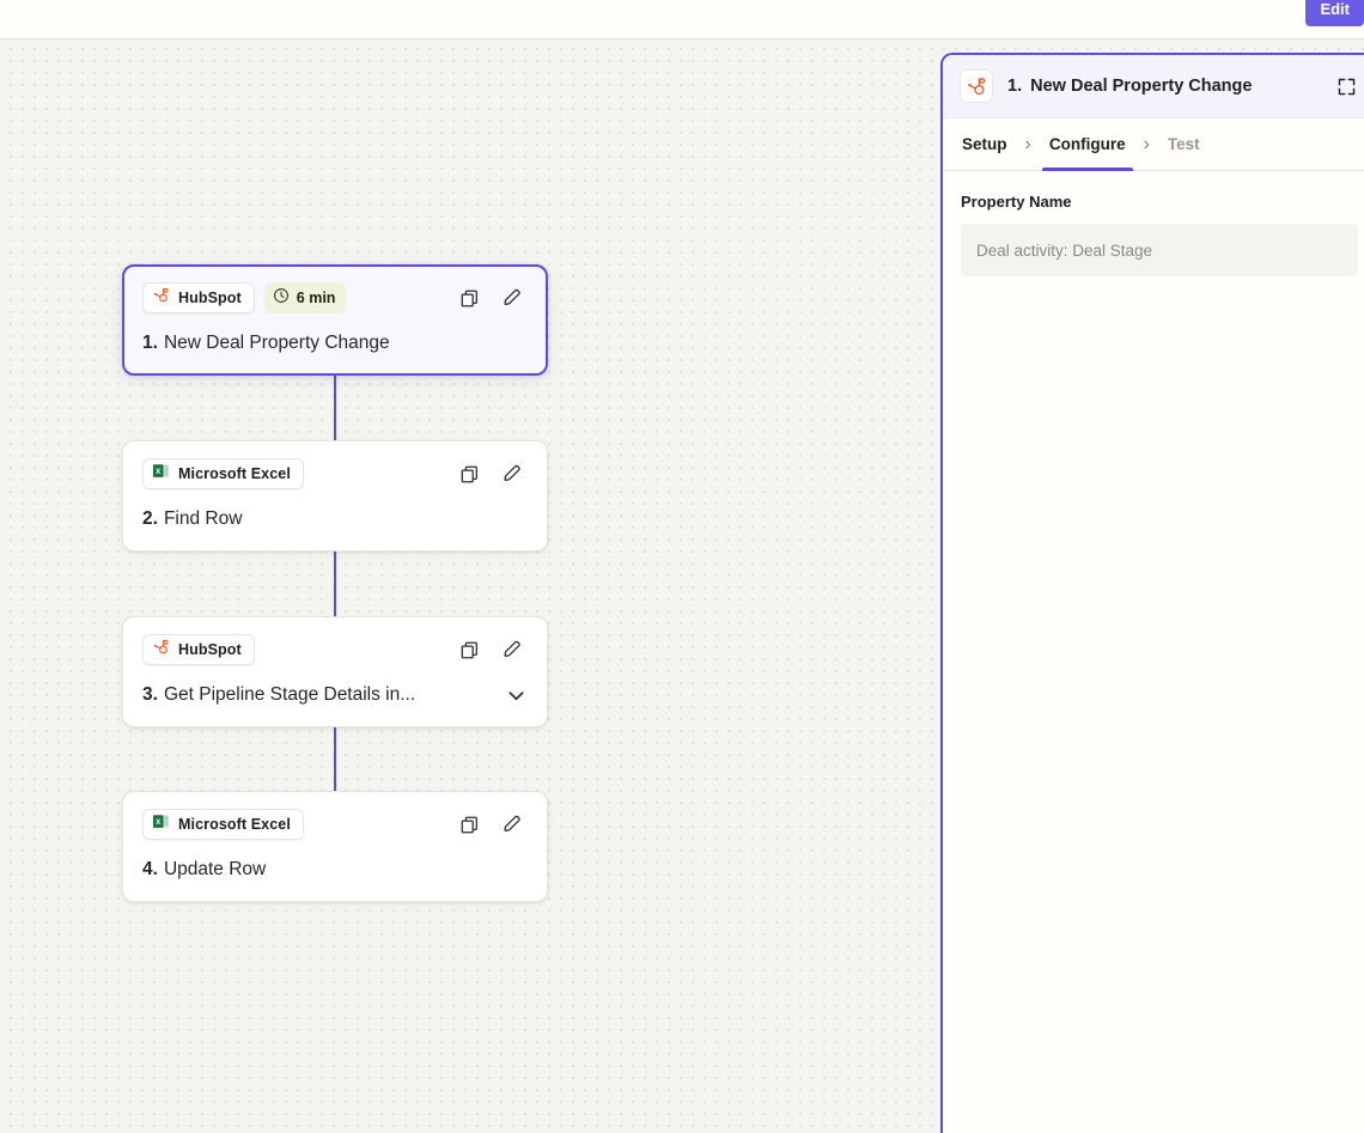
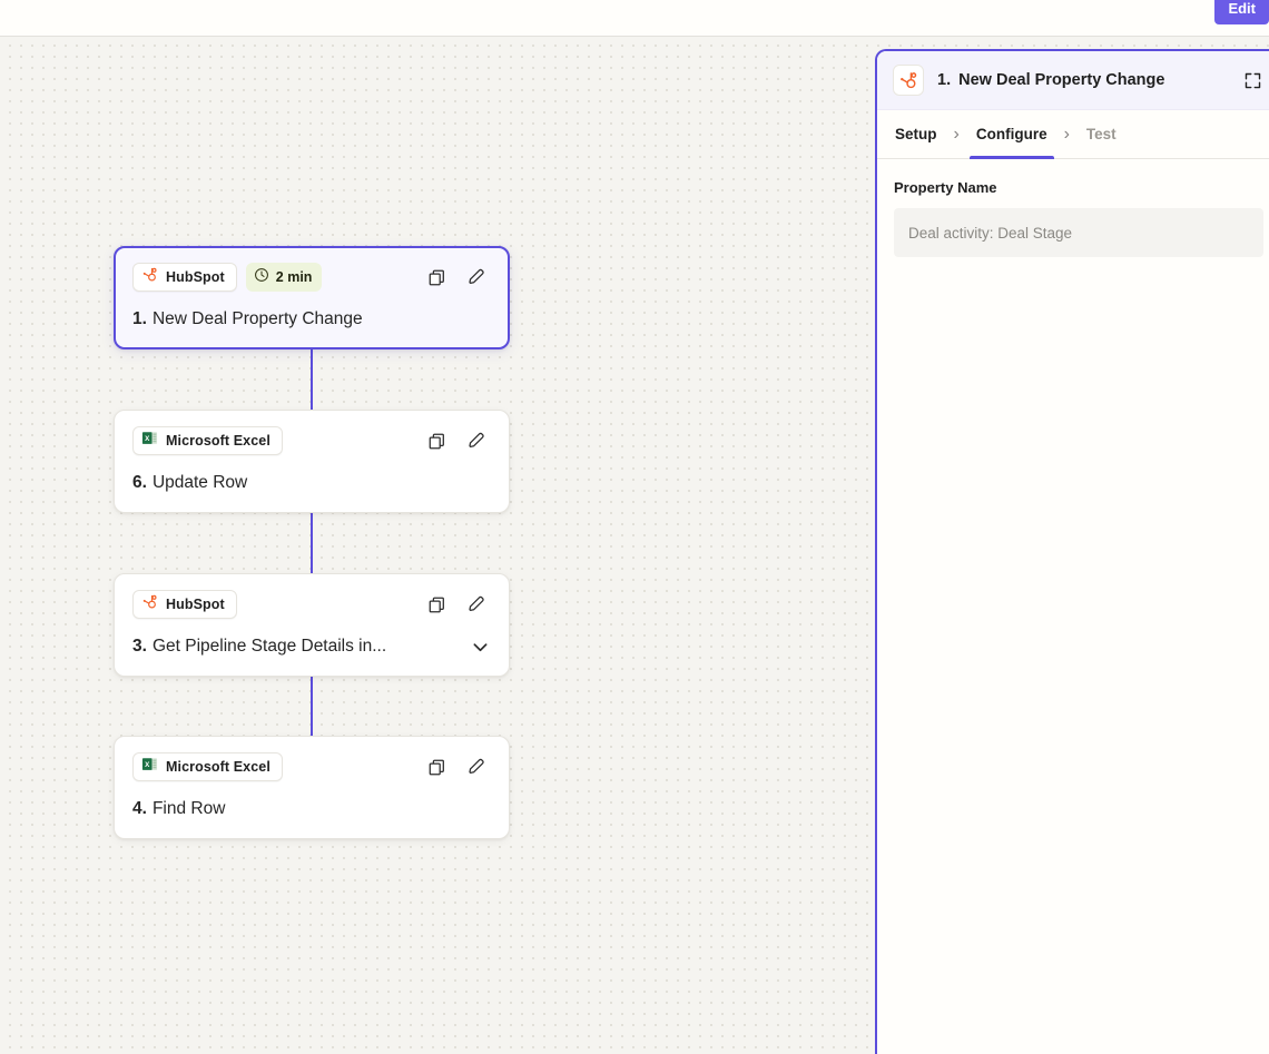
  Edit
  HubSpot
- 6 min
+ 2 min
  1.
  New Deal Property Change
  Microsoft Excel
- 2.
+ 6.
- Find Row
+ Update Row
  HubSpot
  3.
  Get Pipeline Stage Details in...
  Microsoft Excel
  4.
- Update Row
+ Find Row
  1. New Deal Property Change
  Setup
  ›
  Configure
  ›
  Test
  Property Name
  Deal activity: Deal Stage
